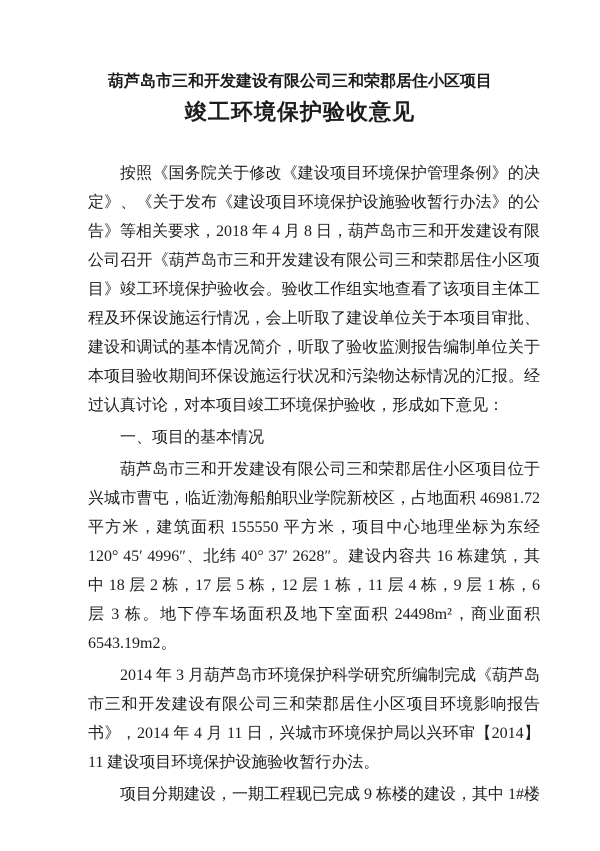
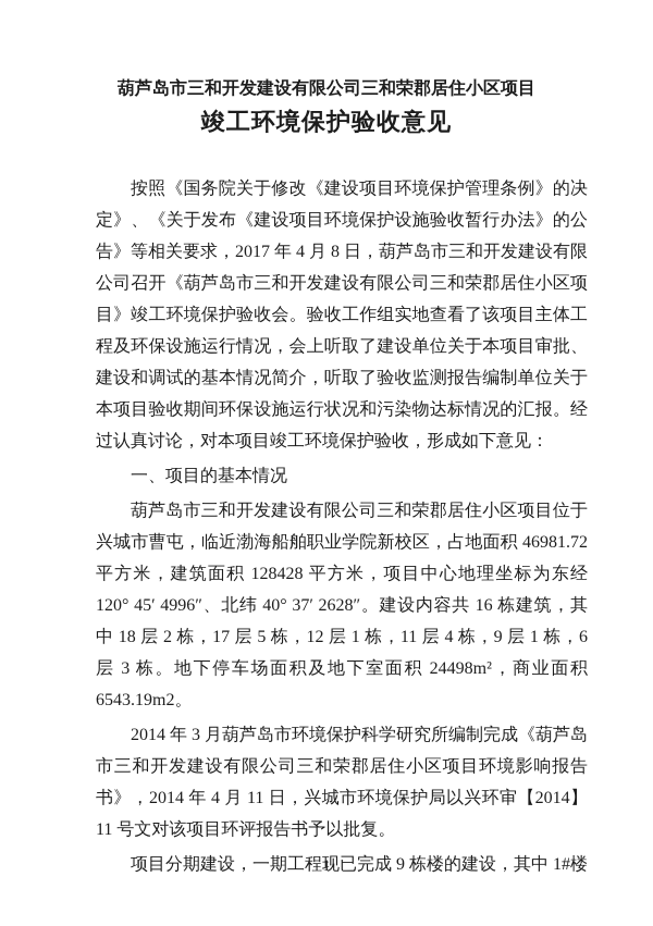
  葫芦岛市三和开发建设有限公司三和荣郡居住小区项目
  竣工环境保护验收意见
- 按照《国务院关于修改《建设项目环境保护管理条例》的决定》、《关于发布《建设项目环境保护设施验收暂行办法》的公告》等相关要求，2018 年 4 月 8 日，葫芦岛市三和开发建设有限公司召开《葫芦岛市三和开发建设有限公司三和荣郡居住小区项目》竣工环境保护验收会。验收工作组实地查看了该项目主体工程及环保设施运行情况，会上听取了建设单位关于本项目审批、建设和调试的基本情况简介，听取了验收监测报告编制单位关于本项目验收期间环保设施运行状况和污染物达标情况的汇报。经过认真讨论，对本项目竣工环境保护验收，形成如下意见：
+ 按照《国务院关于修改《建设项目环境保护管理条例》的决定》、《关于发布《建设项目环境保护设施验收暂行办法》的公告》等相关要求，2017 年 4 月 8 日，葫芦岛市三和开发建设有限公司召开《葫芦岛市三和开发建设有限公司三和荣郡居住小区项目》竣工环境保护验收会。验收工作组实地查看了该项目主体工程及环保设施运行情况，会上听取了建设单位关于本项目审批、建设和调试的基本情况简介，听取了验收监测报告编制单位关于本项目验收期间环保设施运行状况和污染物达标情况的汇报。经过认真讨论，对本项目竣工环境保护验收，形成如下意见：
  一、项目的基本情况
- 葫芦岛市三和开发建设有限公司三和荣郡居住小区项目位于兴城市曹屯，临近渤海船舶职业学院新校区，占地面积 46981.72 平方米，建筑面积 155550 平方米，项目中心地理坐标为东经 120° 45′ 4996″、北纬 40° 37′ 2628″。建设内容共 16 栋建筑，其中 18 层 2 栋，17 层 5 栋，12 层 1 栋，11 层 4 栋，9 层 1 栋，6 层 3 栋。地下停车场面积及地下室面积 24498m²，商业面积 6543.19m2。
+ 葫芦岛市三和开发建设有限公司三和荣郡居住小区项目位于兴城市曹屯，临近渤海船舶职业学院新校区，占地面积 46981.72 平方米，建筑面积 128428 平方米，项目中心地理坐标为东经 120° 45′ 4996″、北纬 40° 37′ 2628″。建设内容共 16 栋建筑，其中 18 层 2 栋，17 层 5 栋，12 层 1 栋，11 层 4 栋，9 层 1 栋，6 层 3 栋。地下停车场面积及地下室面积 24498m²，商业面积 6543.19m2。
- 2014 年 3 月葫芦岛市环境保护科学研究所编制完成《葫芦岛市三和开发建设有限公司三和荣郡居住小区项目环境影响报告书》，2014 年 4 月 11 日，兴城市环境保护局以兴环审【2014】11 建设项目环境保护设施验收暂行办法。
+ 2014 年 3 月葫芦岛市环境保护科学研究所编制完成《葫芦岛市三和开发建设有限公司三和荣郡居住小区项目环境影响报告书》，2014 年 4 月 11 日，兴城市环境保护局以兴环审【2014】11 号文对该项目环评报告书予以批复。
  项目分期建设，一期工程现已完成 9 栋楼的建设，其中 1#楼
  1
